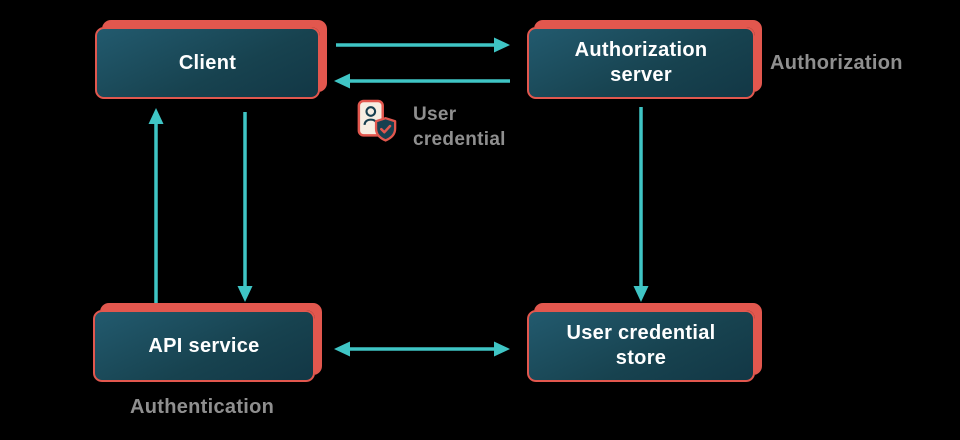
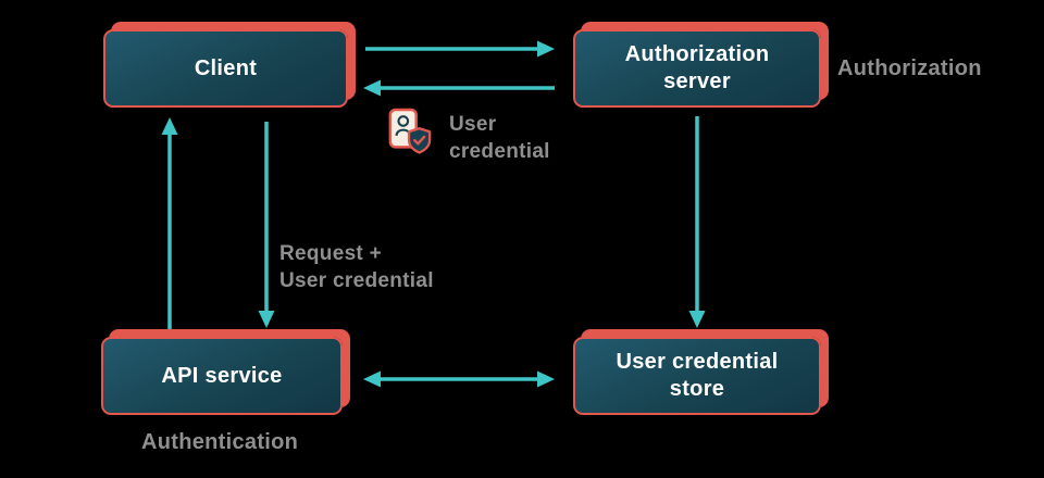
  Client
  Authorization server
  API service
  User credential store
  Authorization
  Authentication
  User
  credential
+ Request +
+ User credential
